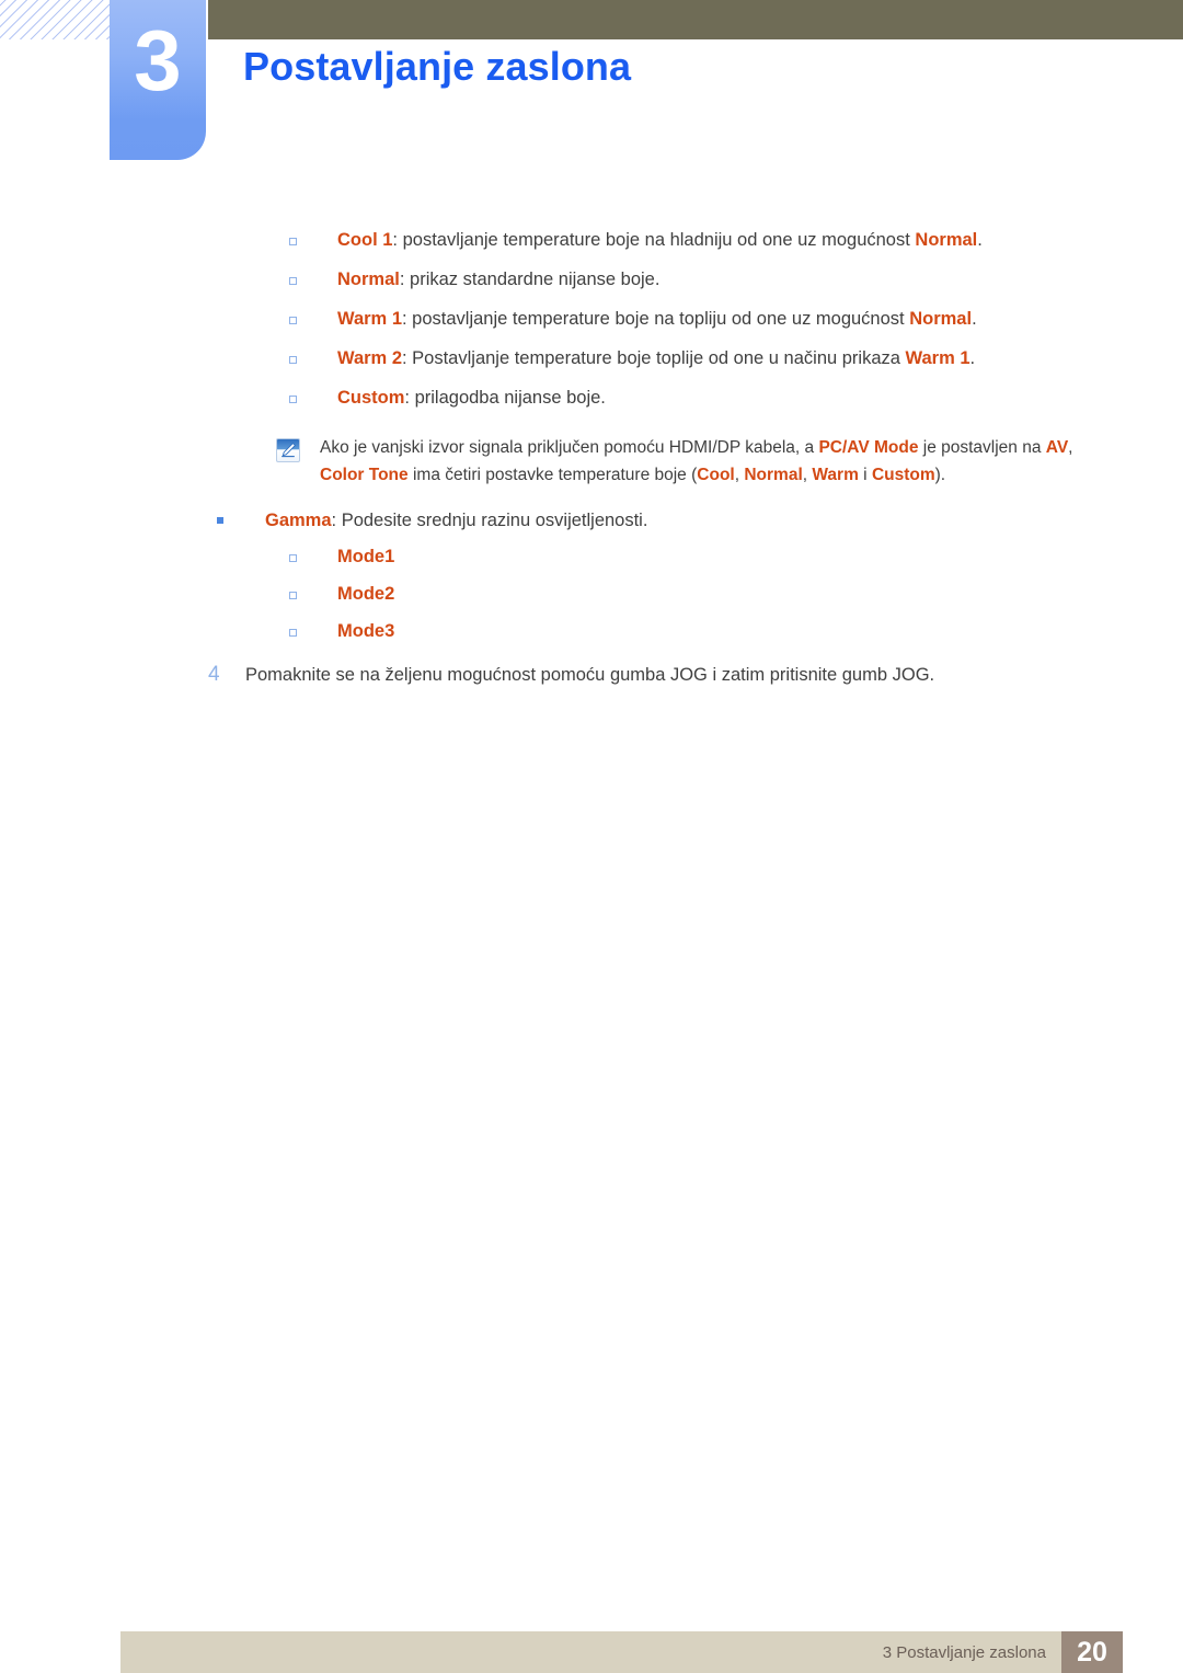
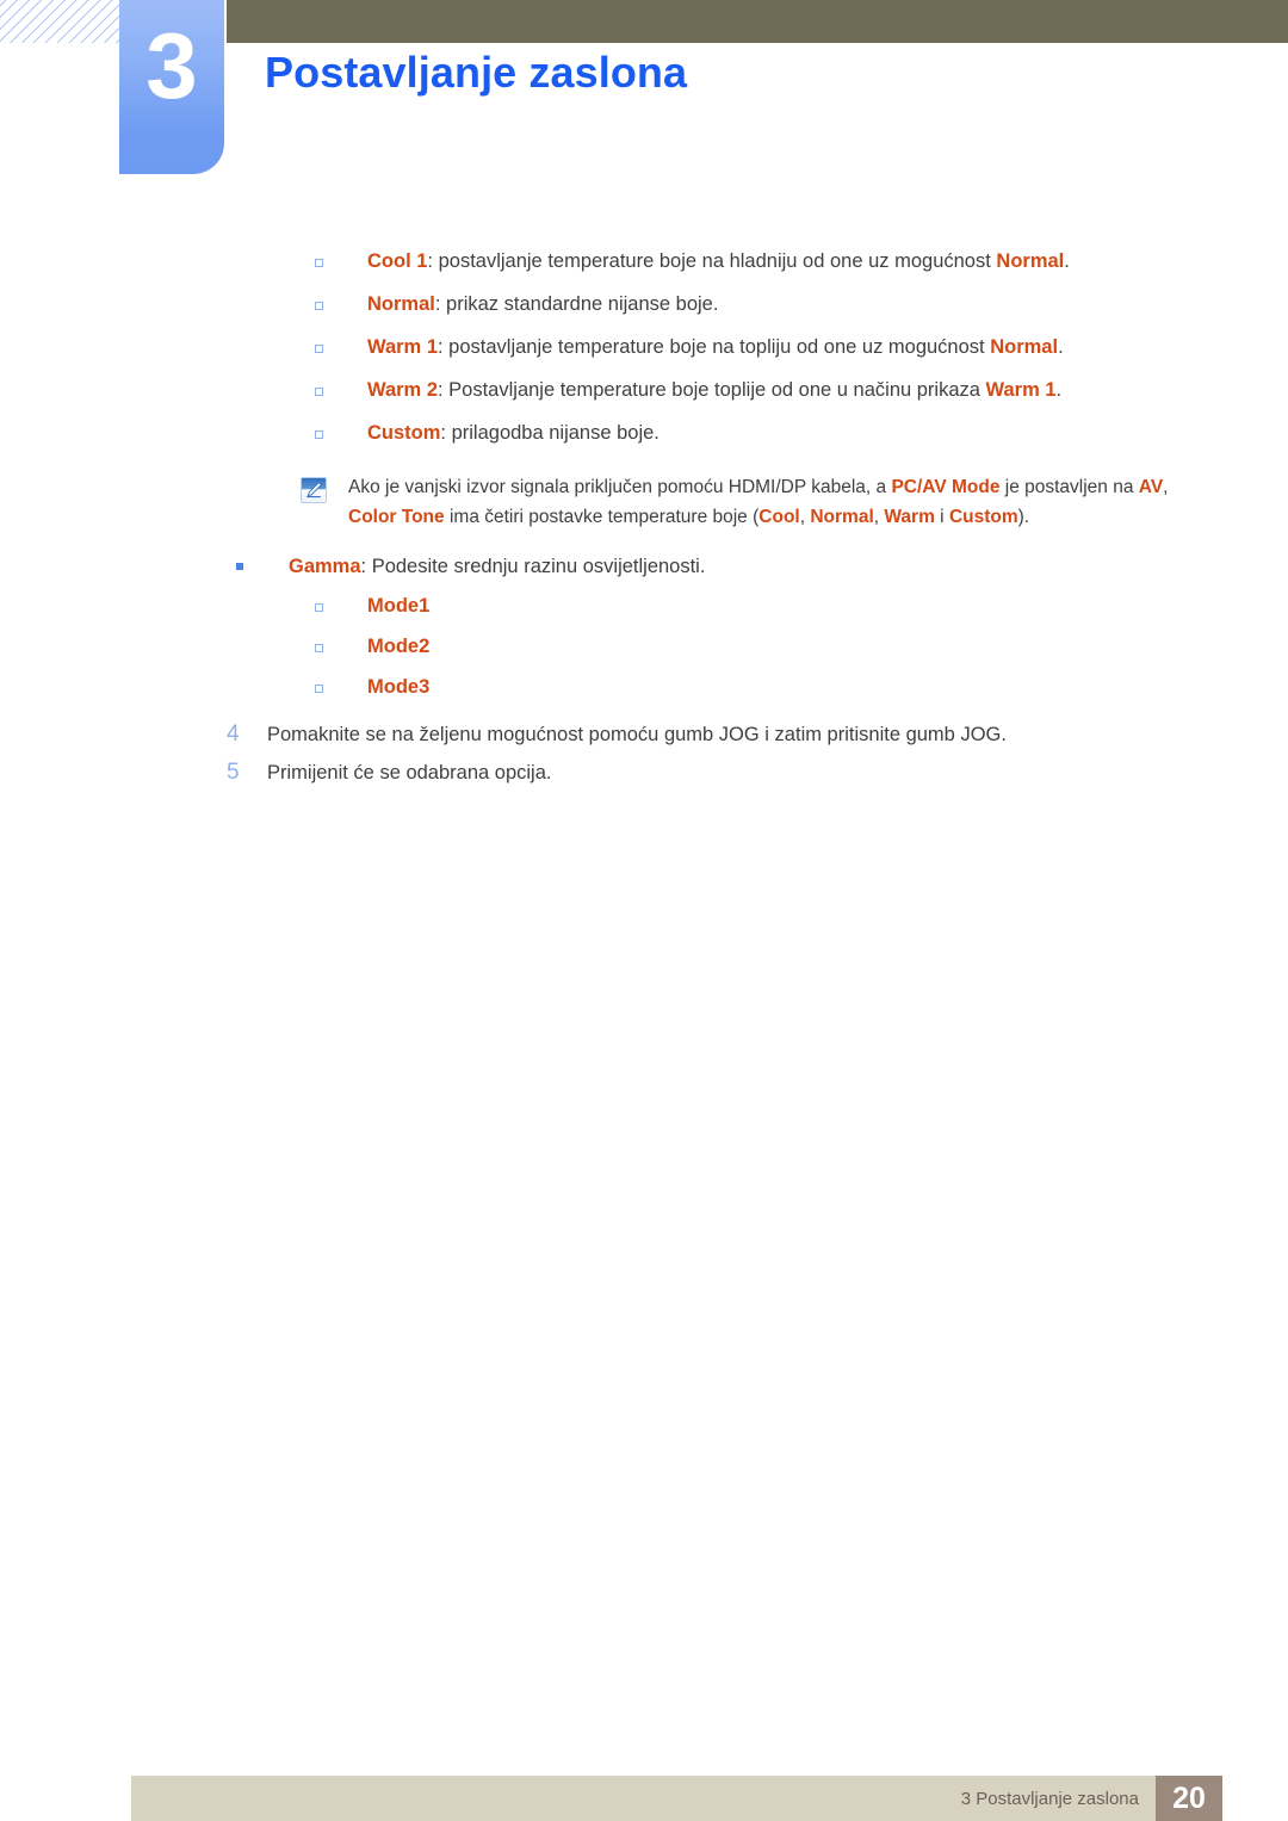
  3
  Postavljanje zaslona
  Cool 1: postavljanje temperature boje na hladniju od one uz mogućnost Normal.
  Normal: prikaz standardne nijanse boje.
  Warm 1: postavljanje temperature boje na topliju od one uz mogućnost Normal.
  Warm 2: Postavljanje temperature boje toplije od one u načinu prikaza Warm 1.
  Custom: prilagodba nijanse boje.
  Ako je vanjski izvor signala priključen pomoću HDMI/DP kabela, a PC/AV Mode je postavljen na AV, Color Tone ima četiri postavke temperature boje (Cool, Normal, Warm i Custom).
  Gamma: Podesite srednju razinu osvijetljenosti.
  Mode1
  Mode2
  Mode3
  4
- Pomaknite se na željenu mogućnost pomoću gumba JOG i zatim pritisnite gumb JOG.
+ Pomaknite se na željenu mogućnost pomoću gumb JOG i zatim pritisnite gumb JOG.
+ 5
+ Primijenit će se odabrana opcija.
  3 Postavljanje zaslona
  20
